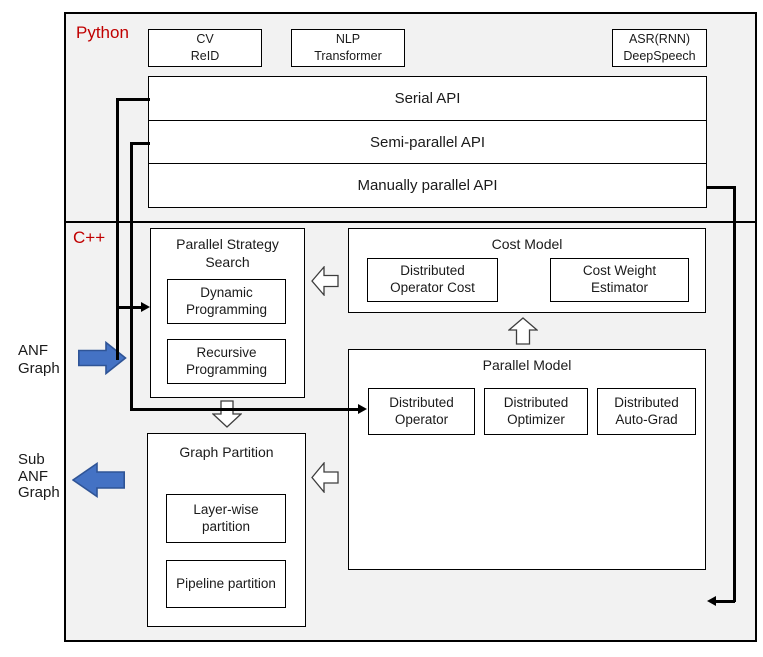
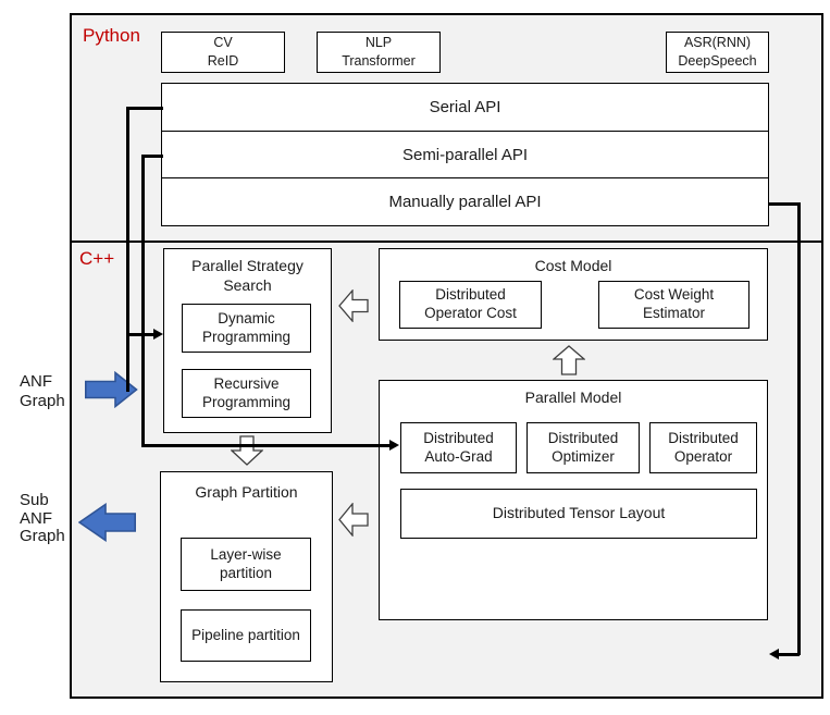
  Python
  C++
  CV
  ReID
  NLP
  Transformer
  ASR(RNN)
  DeepSpeech
  Serial API
  Semi-parallel API
  Manually parallel API
  Parallel Strategy Search
  Dynamic Programming
  Recursive Programming
  Cost Model
  Distributed Operator Cost
  Cost Weight Estimator
  Parallel Model
- Distributed Operator
+ Distributed Auto-Grad
  Distributed Optimizer
- Distributed Auto-Grad
+ Distributed Operator
+ Distributed Tensor Layout
  Graph Partition
  Layer-wise partition
  Pipeline partition
  ANF
  Graph
  Sub
  ANF
  Graph
